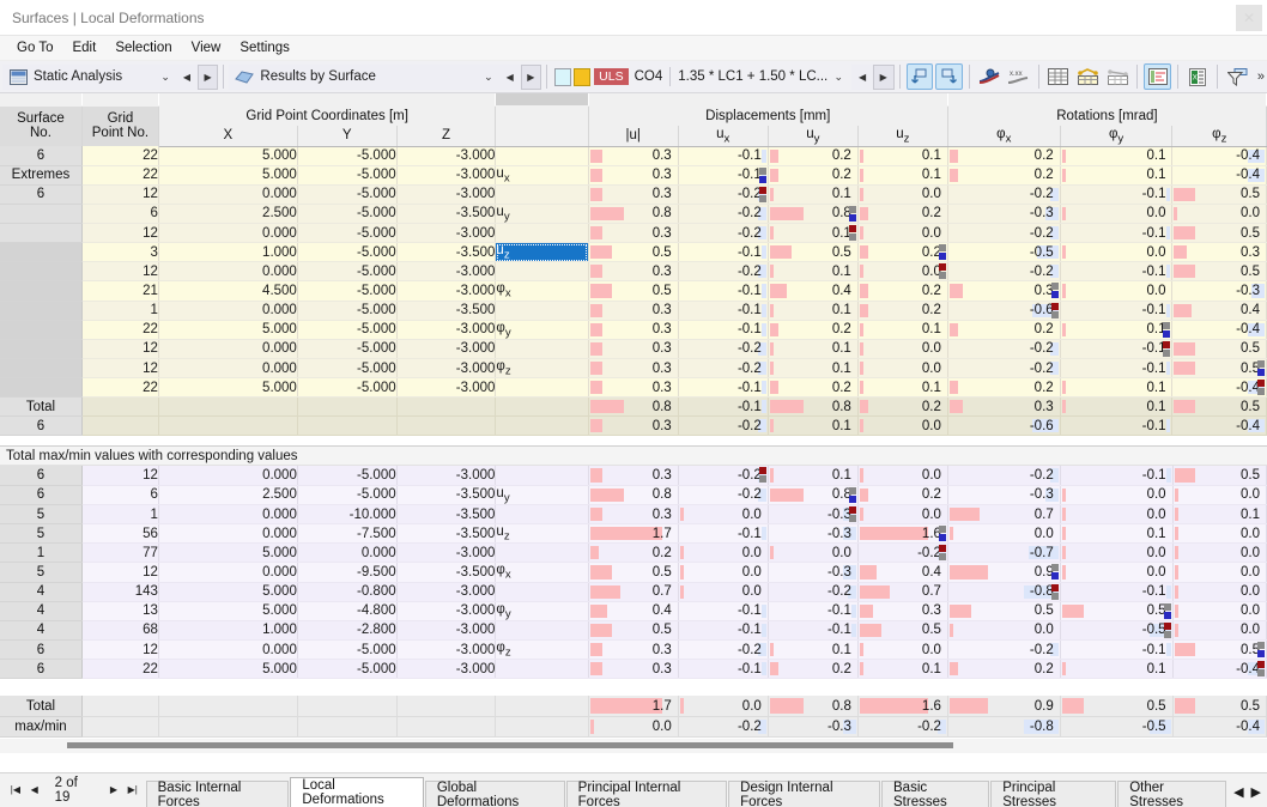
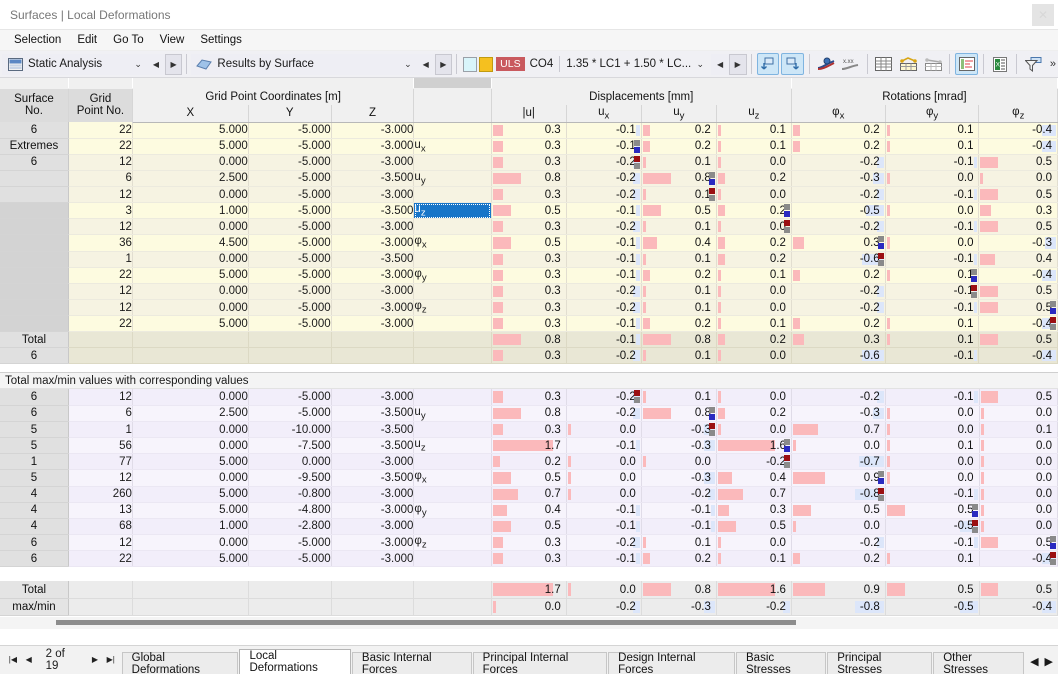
  Surfaces | Local Deformations
- Go To
+ Selection
  Edit
- Selection
+ Go To
  View
  Settings
  Static Analysis
  ⌄
  ◀
  ▶
  Results by Surface
  ⌄
  ◀
  ▶
  ULS
  CO4
  1.35 * LC1 + 1.50 * LC...
  ⌄
  ◀
  ▶
  »
  Surface No.	Grid Point No.	Grid Point Coordinates [m]		Displacements [mm]	Rotations [mrad]
  X	Y	Z		|u|	ux	uy	uz	φx	φy	φz
  6	22	5.000	-5.000	-3.000		0.3	-0.1	0.2	0.1	0.2	0.1	-0.4
  Extremes	22	5.000	-5.000	-3.000	ux	0.3	-0.1	0.2	0.1	0.2	0.1	-0.4
  6	12	0.000	-5.000	-3.000		0.3	-0.2	0.1	0.0	-0.2	-0.1	0.5
  	6	2.500	-5.000	-3.500	uy	0.8	-0.2	0.8	0.2	-0.3	0.0	0.0
  	12	0.000	-5.000	-3.000		0.3	-0.2	0.1	0.0	-0.2	-0.1	0.5
  	3	1.000	-5.000	-3.500	uz	0.5	-0.1	0.5	0.2	-0.5	0.0	0.3
  	12	0.000	-5.000	-3.000		0.3	-0.2	0.1	0.0	-0.2	-0.1	0.5
- 	21	4.500	-5.000	-3.000	φx	0.5	-0.1	0.4	0.2	0.3	0.0	-0.3
+ 	36	4.500	-5.000	-3.000	φx	0.5	-0.1	0.4	0.2	0.3	0.0	-0.3
  	1	0.000	-5.000	-3.500		0.3	-0.1	0.1	0.2	-0.6	-0.1	0.4
  	22	5.000	-5.000	-3.000	φy	0.3	-0.1	0.2	0.1	0.2	0.1	-0.4
  	12	0.000	-5.000	-3.000		0.3	-0.2	0.1	0.0	-0.2	-0.1	0.5
  	12	0.000	-5.000	-3.000	φz	0.3	-0.2	0.1	0.0	-0.2	-0.1	0.5
  	22	5.000	-5.000	-3.000		0.3	-0.1	0.2	0.1	0.2	0.1	-0.4
  Total						0.8	-0.1	0.8	0.2	0.3	0.1	0.5
  6						0.3	-0.2	0.1	0.0	-0.6	-0.1	-0.4
  Total max/min values with corresponding values
  6	12	0.000	-5.000	-3.000		0.3	-0.2	0.1	0.0	-0.2	-0.1	0.5
  6	6	2.500	-5.000	-3.500	uy	0.8	-0.2	0.8	0.2	-0.3	0.0	0.0
  5	1	0.000	-10.000	-3.500		0.3	0.0	-0.3	0.0	0.7	0.0	0.1
  5	56	0.000	-7.500	-3.500	uz	1.7	-0.1	-0.3	1.6	0.0	0.1	0.0
  1	77	5.000	0.000	-3.000		0.2	0.0	0.0	-0.2	-0.7	0.0	0.0
  5	12	0.000	-9.500	-3.500	φx	0.5	0.0	-0.3	0.4	0.9	0.0	0.0
- 4	143	5.000	-0.800	-3.000		0.7	0.0	-0.2	0.7	-0.8	-0.1	0.0
+ 4	260	5.000	-0.800	-3.000		0.7	0.0	-0.2	0.7	-0.8	-0.1	0.0
  4	13	5.000	-4.800	-3.000	φy	0.4	-0.1	-0.1	0.3	0.5	0.5	0.0
  4	68	1.000	-2.800	-3.000		0.5	-0.1	-0.1	0.5	0.0	-0.5	0.0
  6	12	0.000	-5.000	-3.000	φz	0.3	-0.2	0.1	0.0	-0.2	-0.1	0.5
  6	22	5.000	-5.000	-3.000		0.3	-0.1	0.2	0.1	0.2	0.1	-0.4
  Total						1.7	0.0	0.8	1.6	0.9	0.5	0.5
  max/min						0.0	-0.2	-0.3	-0.2	-0.8	-0.5	-0.4
  |◀
  ◀
  2 of 19
  ▶
  ▶|
- Basic Internal Forces
+ Global Deformations
  Local Deformations
- Global Deformations
+ Basic Internal Forces
  Principal Internal Forces
  Design Internal Forces
  Basic Stresses
  Principal Stresses
  Other Stresses
  ◀
  ▶
